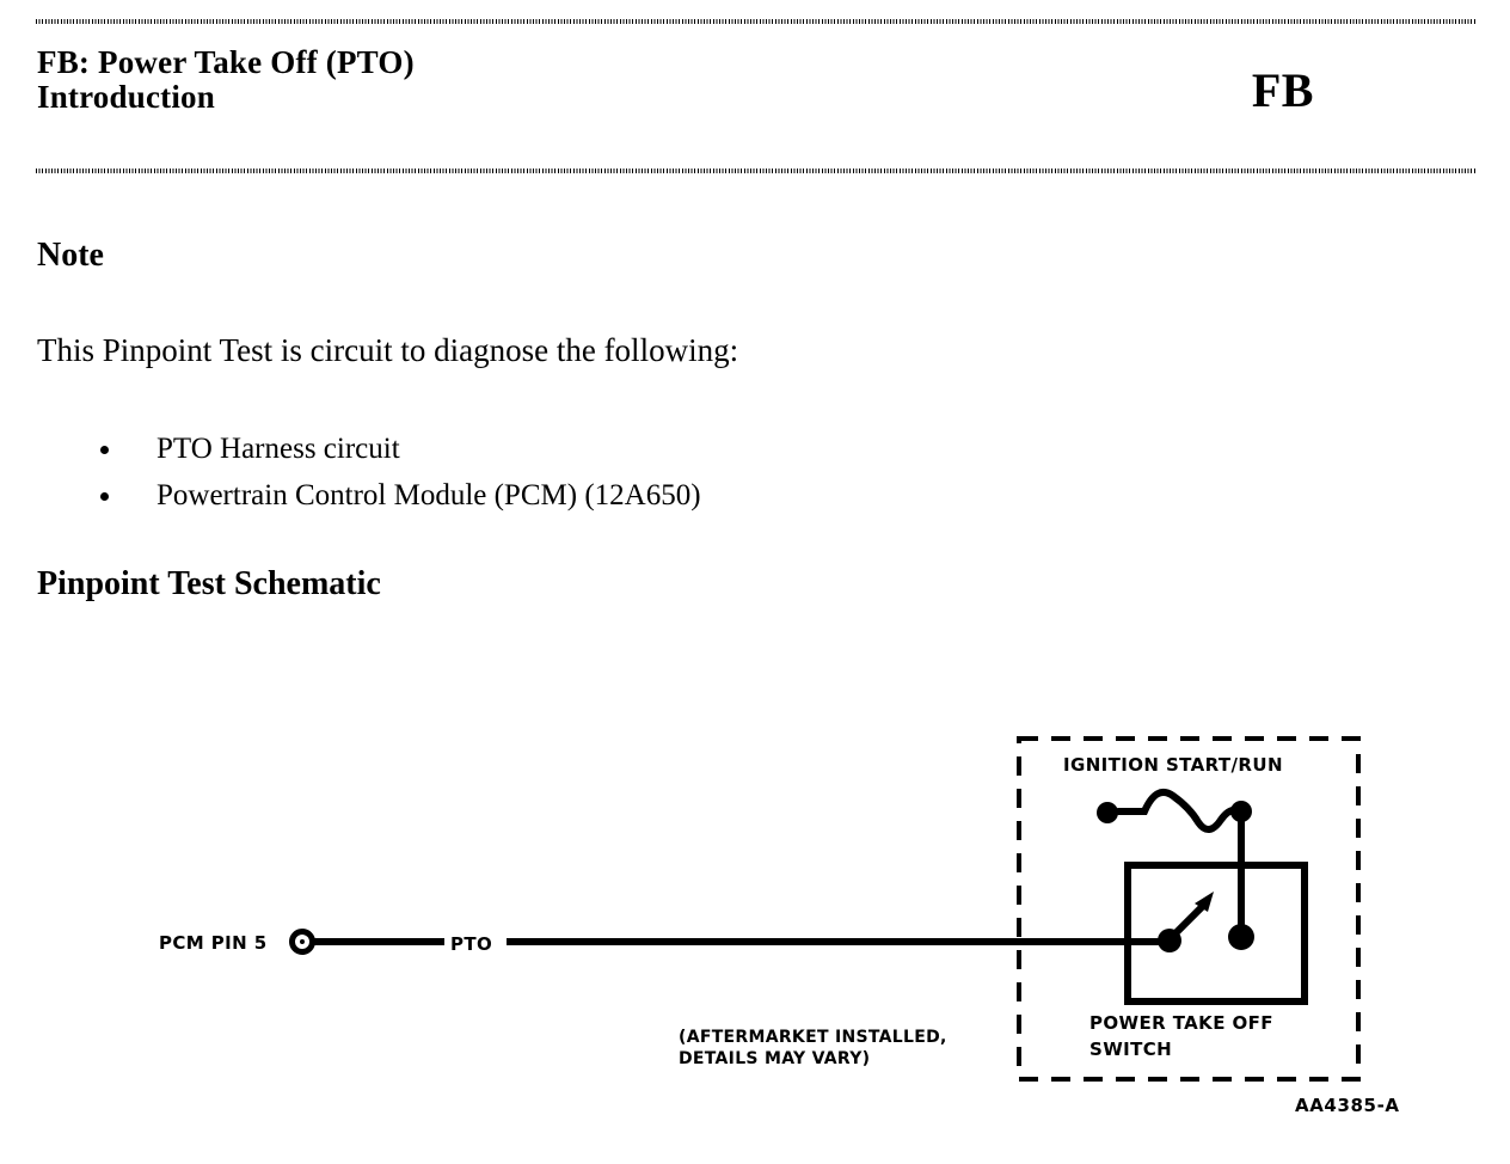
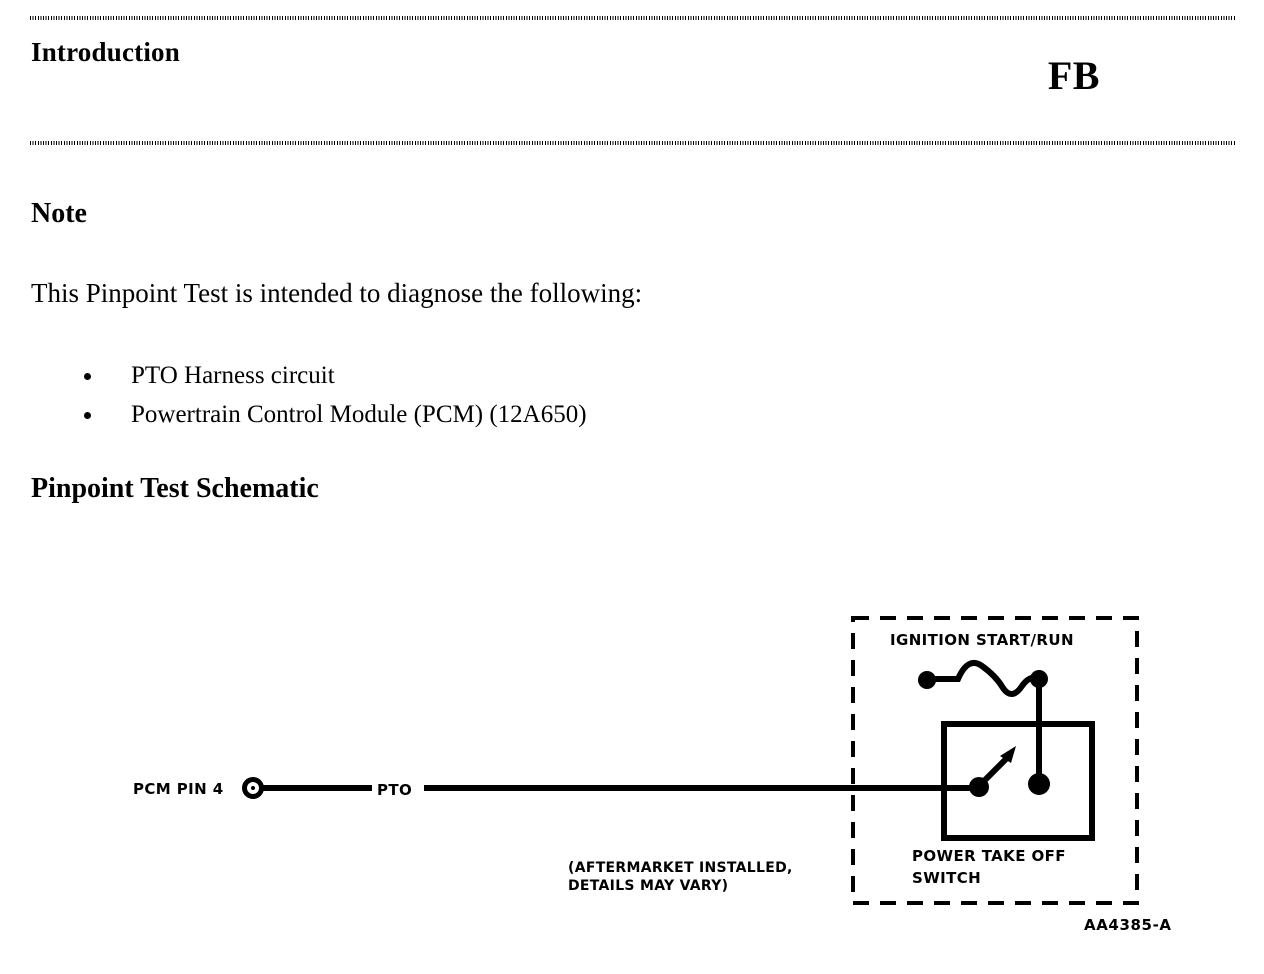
- FB: Power Take Off (PTO)
  Introduction
  FB
  Note
- This Pinpoint Test is circuit to diagnose the following:
+ This Pinpoint Test is intended to diagnose the following:
  PTO Harness circuit
  Powertrain Control Module (PCM) (12A650)
  Pinpoint Test Schematic
- PCM PIN 5
+ PCM PIN 4
  PTO
  (AFTERMARKET INSTALLED,
  DETAILS MAY VARY)
  IGNITION START/RUN
  POWER TAKE OFF
  SWITCH
  AA4385-A
